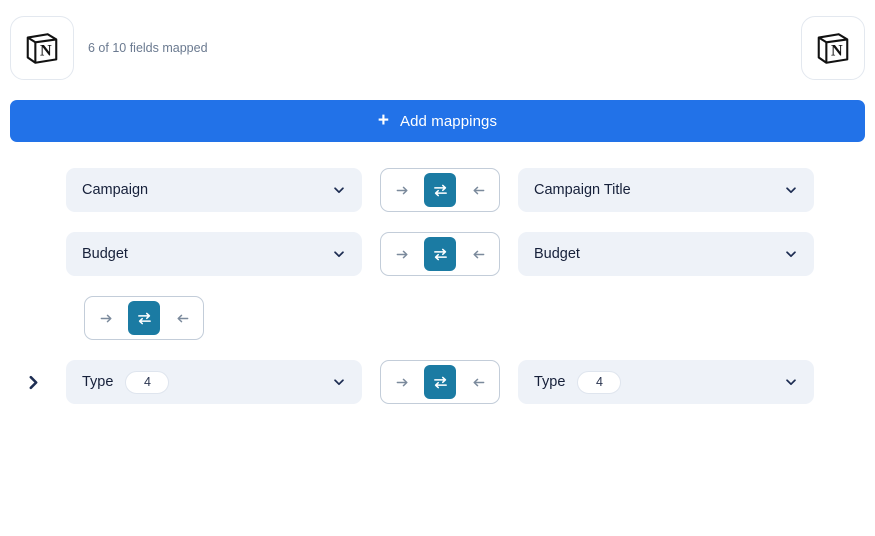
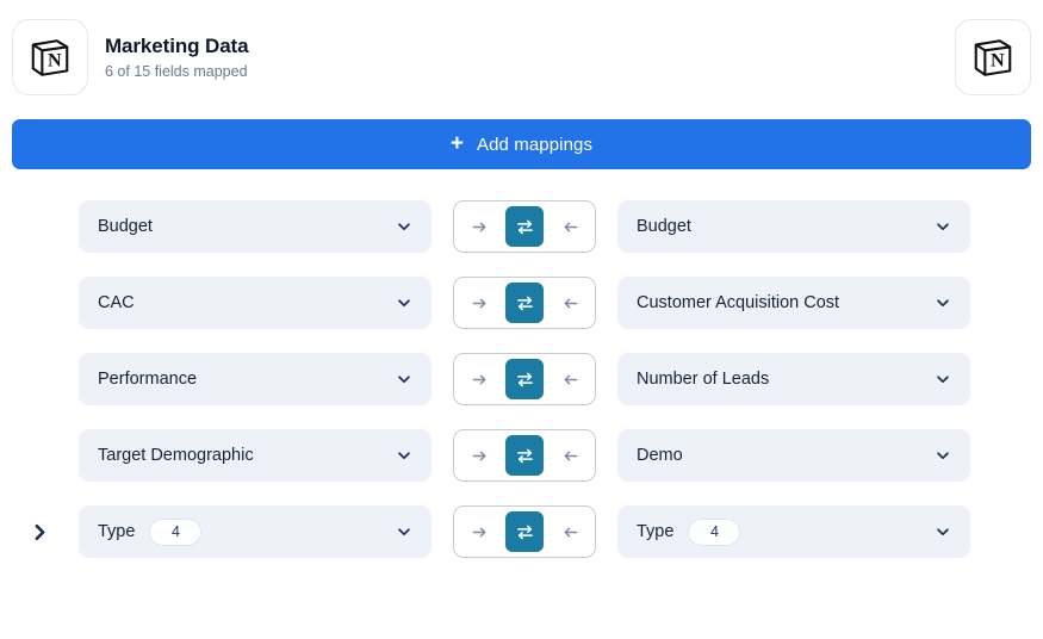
  N
+ Marketing Data
- 6 of 10 fields mapped
+ 6 of 15 fields mapped
  N
  +
  Add mappings
- Campaign
- Campaign Title
  Budget
  Budget
+ CAC
+ Customer Acquisition Cost
+ Performance
+ Number of Leads
+ Target Demographic
+ Demo
  Type
  4
  Type
  4
